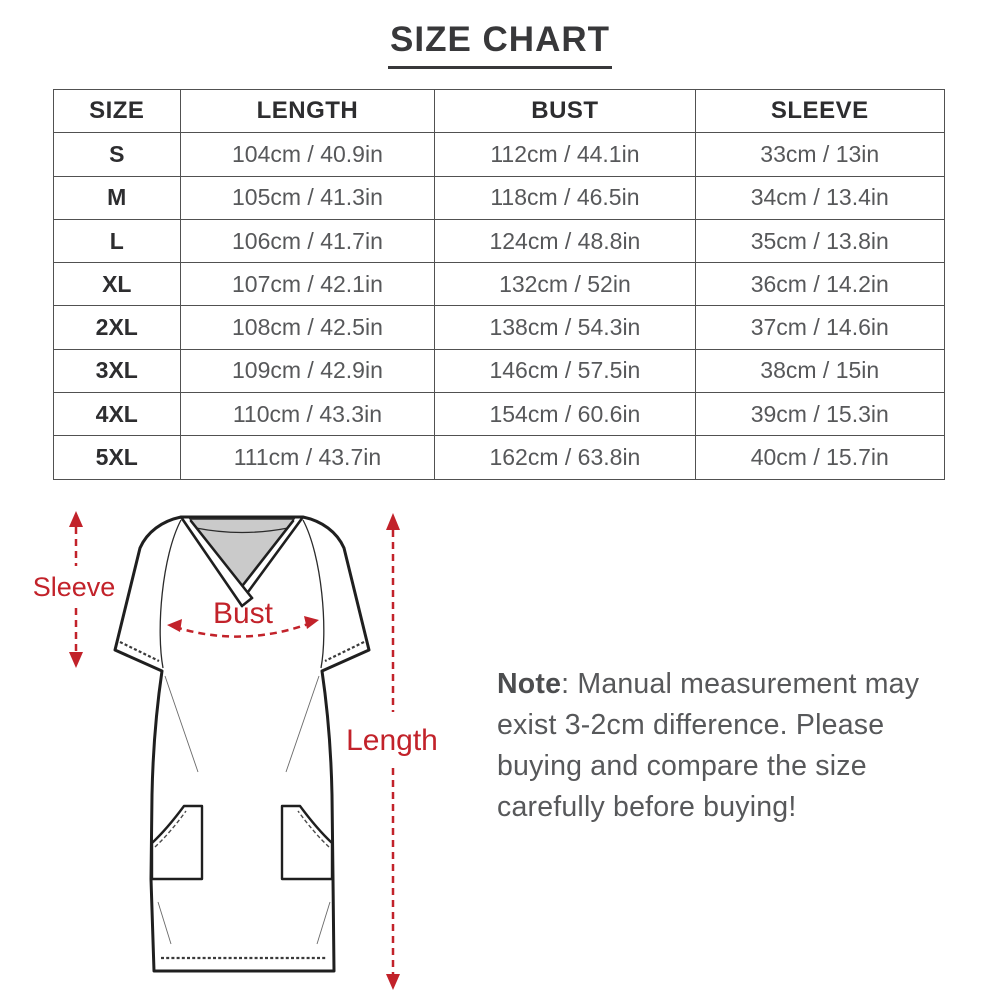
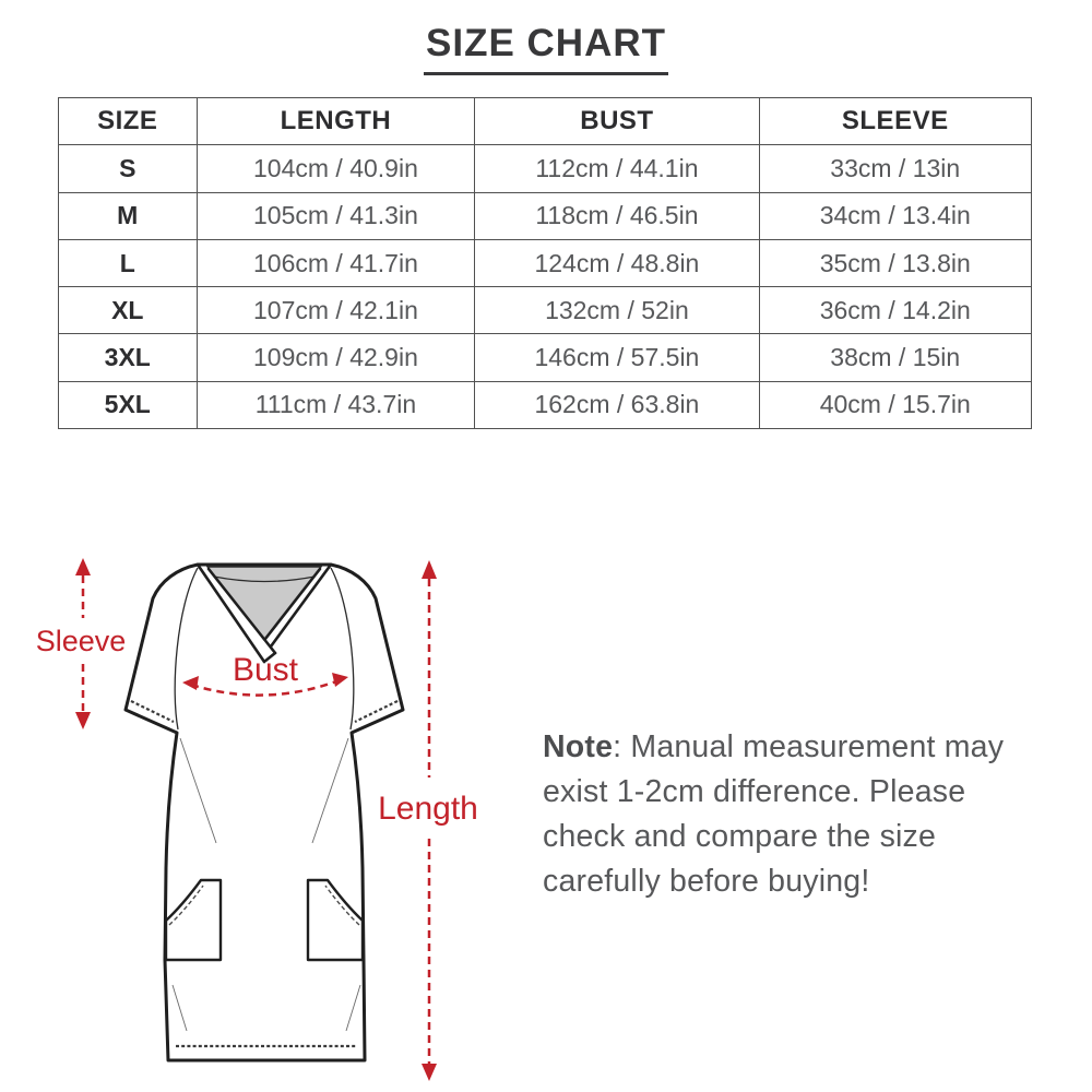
  SIZE CHART
  SIZE	LENGTH	BUST	SLEEVE
  S	104cm / 40.9in	112cm / 44.1in	33cm / 13in
  M	105cm / 41.3in	118cm / 46.5in	34cm / 13.4in
  L	106cm / 41.7in	124cm / 48.8in	35cm / 13.8in
  XL	107cm / 42.1in	132cm / 52in	36cm / 14.2in
- 2XL	108cm / 42.5in	138cm / 54.3in	37cm / 14.6in
  3XL	109cm / 42.9in	146cm / 57.5in	38cm / 15in
- 4XL	110cm / 43.3in	154cm / 60.6in	39cm / 15.3in
  5XL	111cm / 43.7in	162cm / 63.8in	40cm / 15.7in
  Sleeve
  Bust
  Length
  Note: Manual measurement may
- exist 3-2cm difference. Please
+ exist 1-2cm difference. Please
- buying and compare the size
+ check and compare the size
  carefully before buying!
